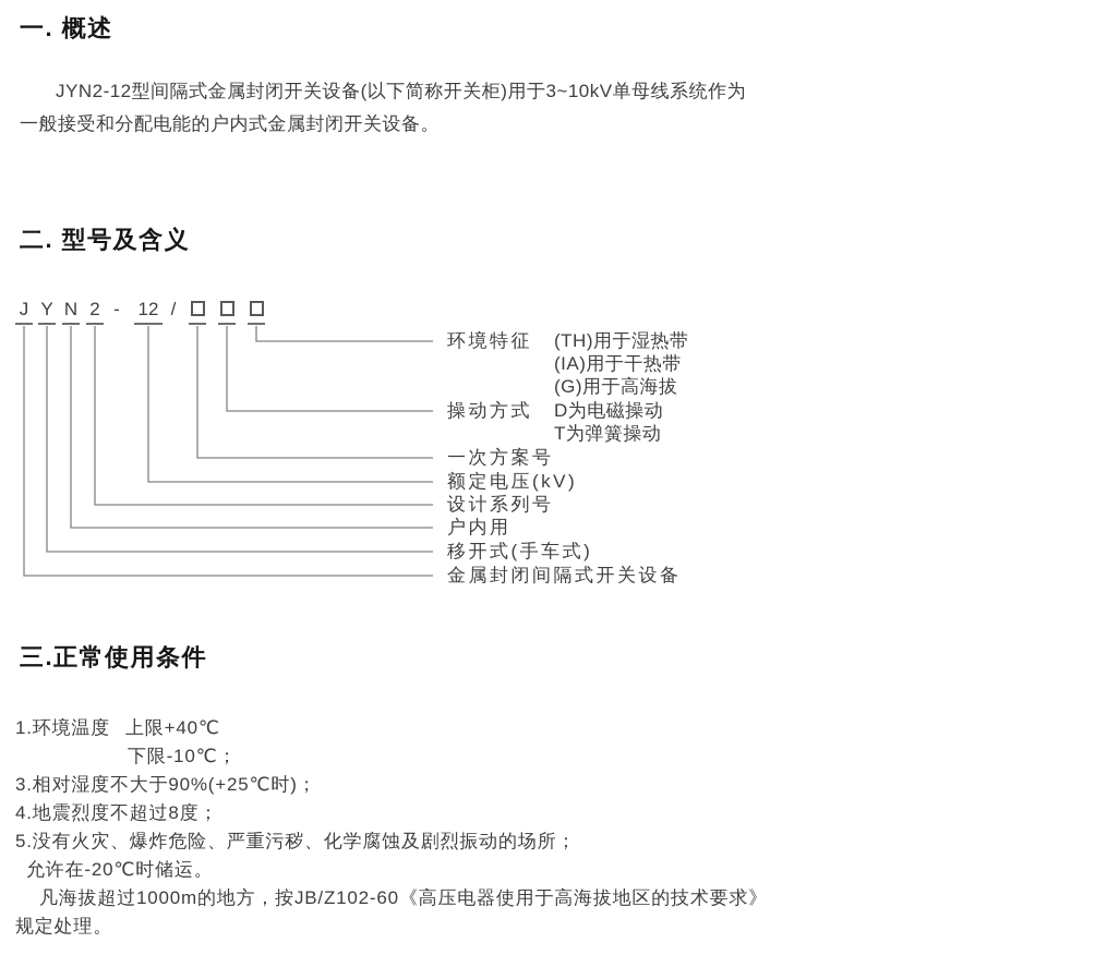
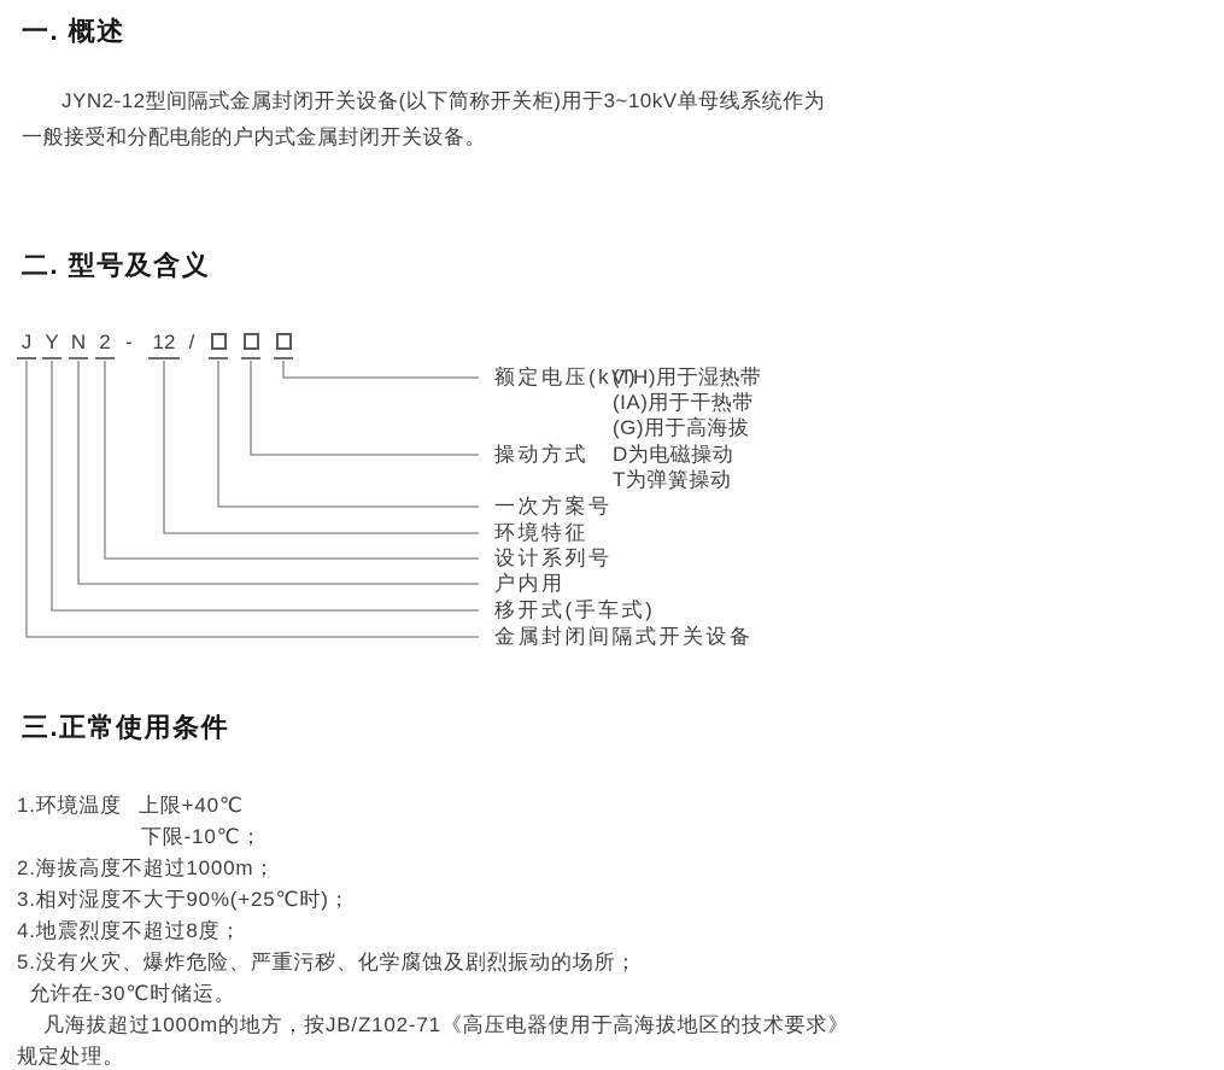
  一. 概述
  JYN2-12型间隔式金属封闭开关设备(以下简称开关柜)用于3~10kV单母线系统作为
  一般接受和分配电能的户内式金属封闭开关设备。
  二. 型号及含义
  J
  Y
  N
  2
  -
  12
  /
- 环境特征
+ 额定电压(kV)
  (TH)用于湿热带
  (IA)用于干热带
  (G)用于高海拔
  操动方式
  D为电磁操动
  T为弹簧操动
  一次方案号
- 额定电压(kV)
+ 环境特征
  设计系列号
  户内用
  移开式(手车式)
  金属封闭间隔式开关设备
  三.正常使用条件
  1.环境温度
  上限+40℃
  下限-10℃；
+ 2.海拔高度不超过1000m；
  3.相对湿度不大于90%(+25℃时)；
  4.地震烈度不超过8度；
  5.没有火灾、爆炸危险、严重污秽、化学腐蚀及剧烈振动的场所；
- 允许在-20℃时储运。
+ 允许在-30℃时储运。
- 凡海拔超过1000m的地方，按JB/Z102-60《高压电器使用于高海拔地区的技术要求》
+ 凡海拔超过1000m的地方，按JB/Z102-71《高压电器使用于高海拔地区的技术要求》
  规定处理。
